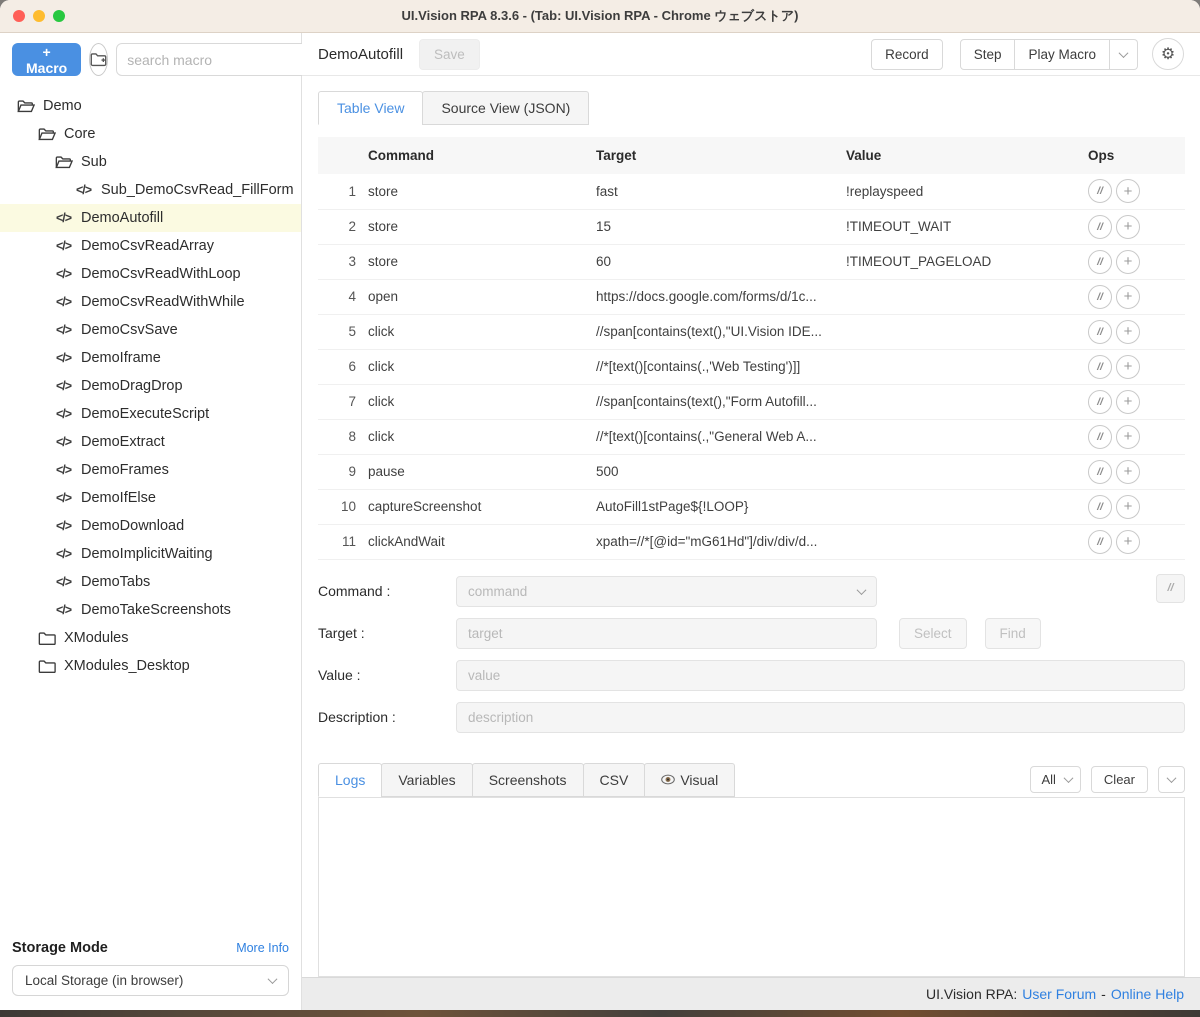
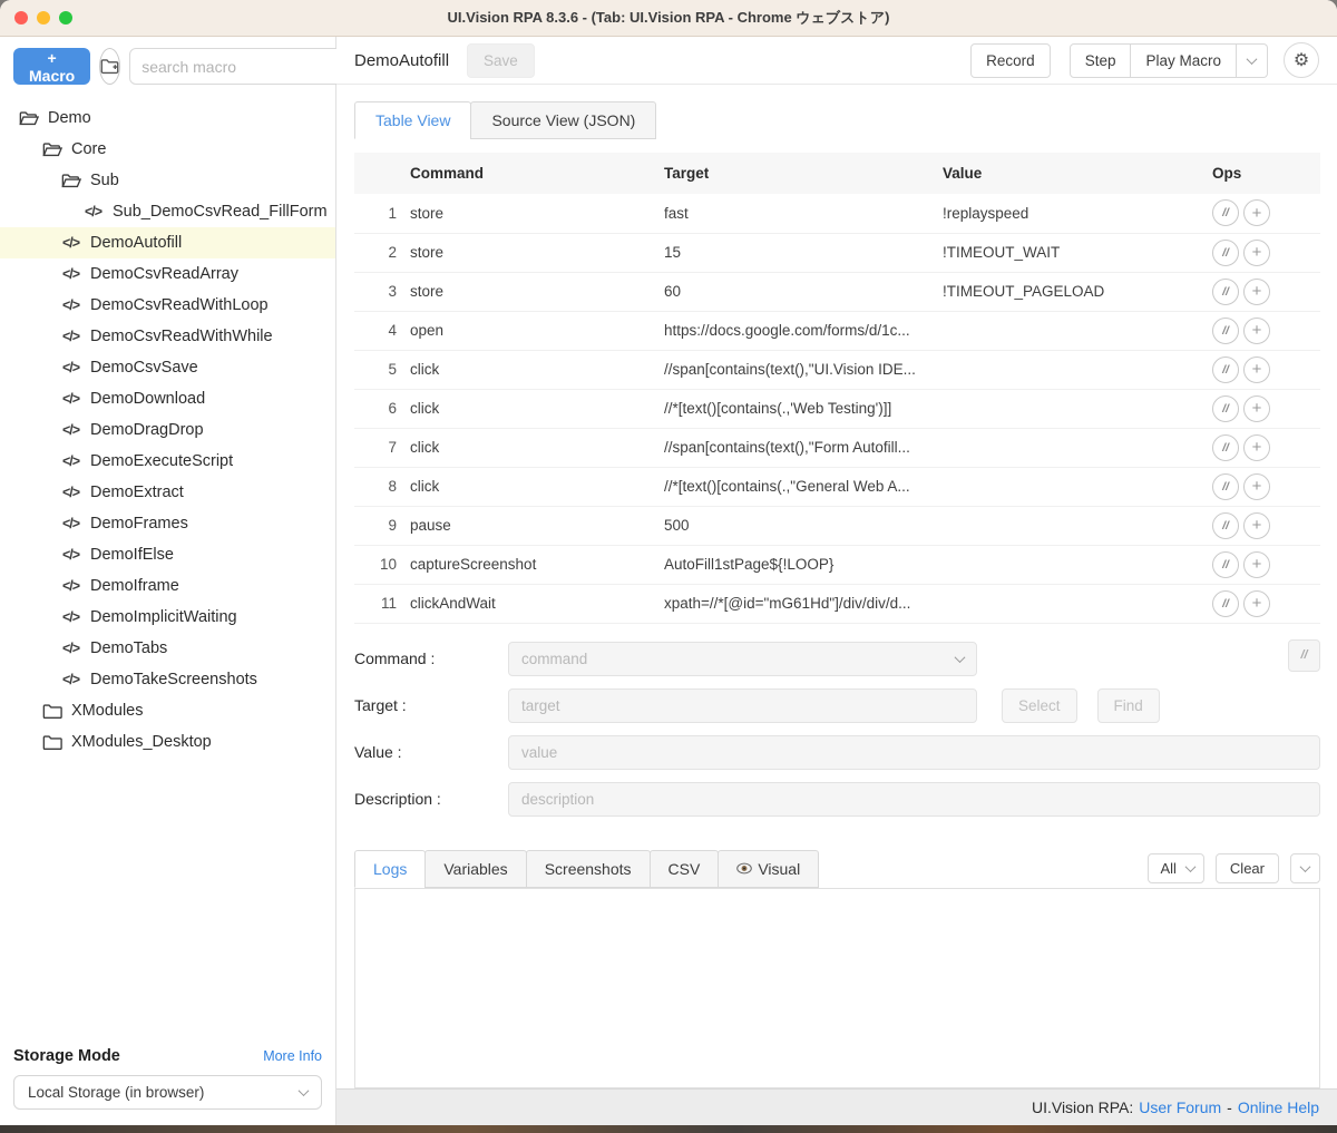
  UI.Vision RPA 8.3.6 - (Tab: UI.Vision RPA - Chrome ウェブストア)
  + Macro
  search macro
  Demo
  Core
  Sub
  </>
  Sub_DemoCsvRead_FillForm
  </>
  DemoAutofill
  </>
  DemoCsvReadArray
  </>
  DemoCsvReadWithLoop
  </>
  DemoCsvReadWithWhile
  </>
  DemoCsvSave
  </>
- DemoIframe
+ DemoDownload
  </>
  DemoDragDrop
  </>
  DemoExecuteScript
  </>
  DemoExtract
  </>
  DemoFrames
  </>
  DemoIfElse
  </>
- DemoDownload
+ DemoIframe
  </>
  DemoImplicitWaiting
  </>
  DemoTabs
  </>
  DemoTakeScreenshots
  XModules
  XModules_Desktop
  Storage Mode
  More Info
  Local Storage (in browser)
  DemoAutofill
  Save
  Record
  Step
  Play Macro
  ⚙
  Table View
  Source View (JSON)
  	Command	Target	Value	Ops
  1	store	fast	!replayspeed	// +
  2	store	15	!TIMEOUT_WAIT	// +
  3	store	60	!TIMEOUT_PAGELOAD	// +
  4	open	https://docs.google.com/forms/d/1c...		// +
  5	click	//span[contains(text(),"UI.Vision IDE...		// +
  6	click	//*[text()[contains(.,'Web Testing')]]		// +
  7	click	//span[contains(text(),"Form Autofill...		// +
  8	click	//*[text()[contains(.,"General Web A...		// +
  9	pause	500		// +
  10	captureScreenshot	AutoFill1stPage${!LOOP}		// +
  11	clickAndWait	xpath=//*[@id="mG61Hd"]/div/div/d...		// +
  Command :
  command
  //
  Target :
  target
  Select
  Find
  Value :
  value
  Description :
  description
  Logs
  Variables
  Screenshots
  CSV
  Visual
  All
  Clear
  UI.Vision RPA:
  User Forum
  -
  Online Help
